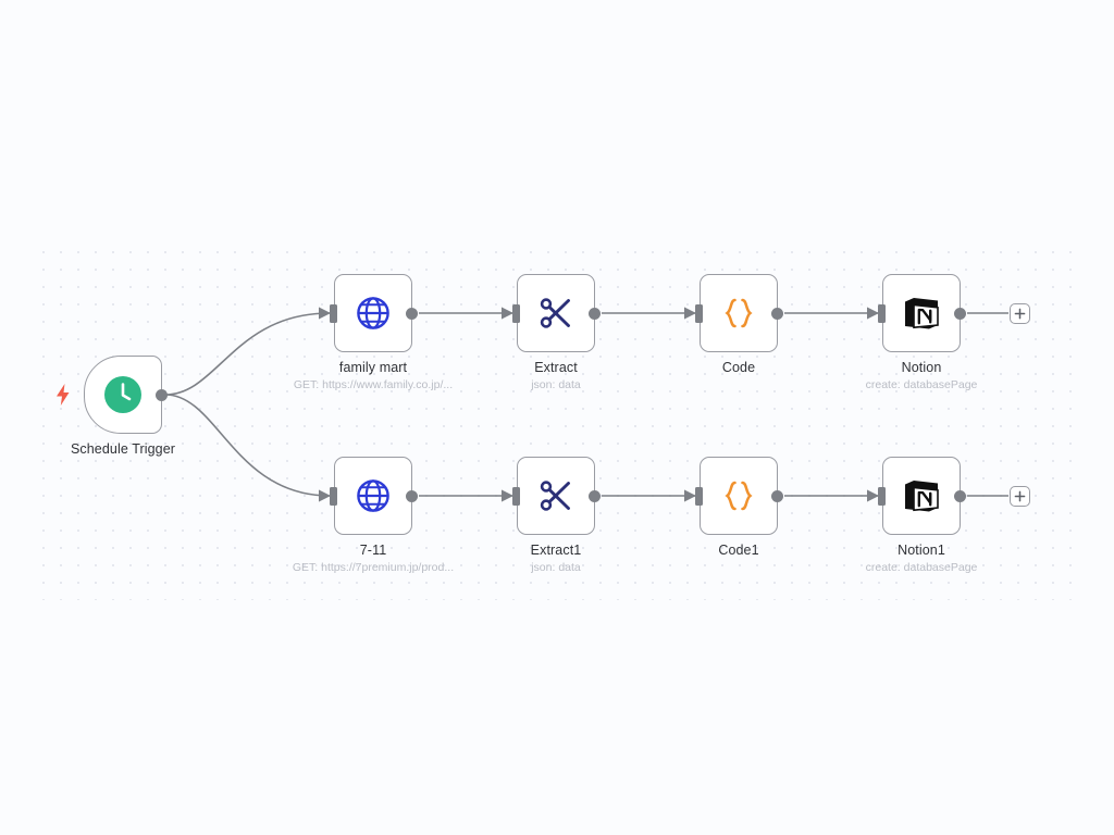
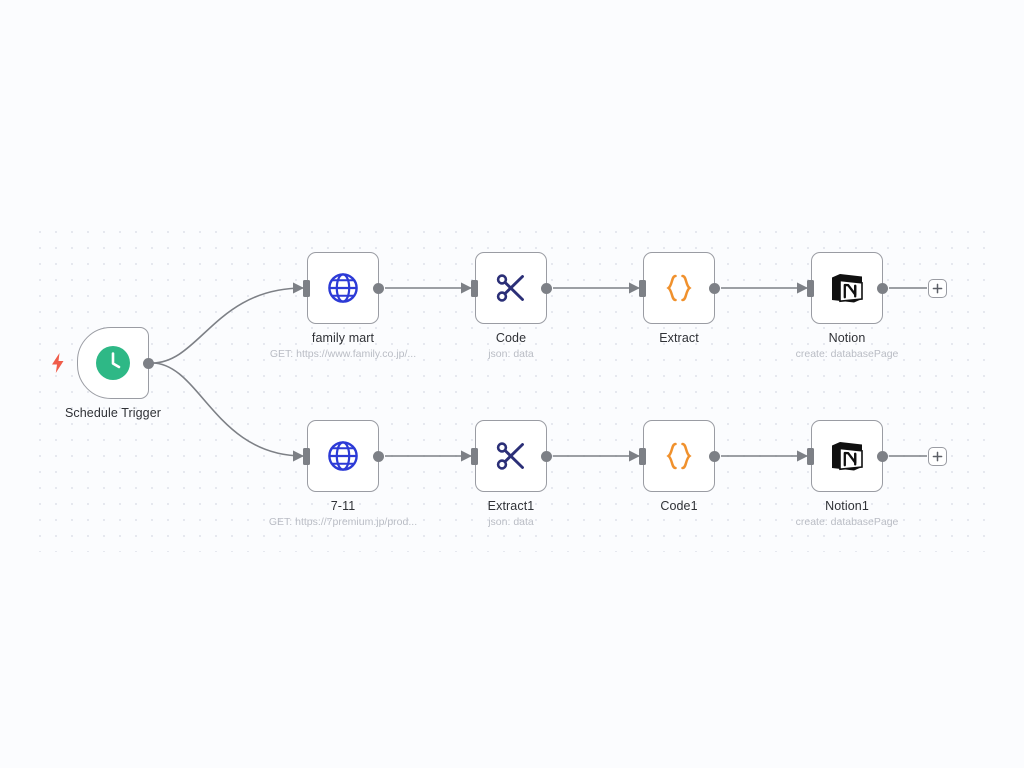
  Schedule Trigger
  family mart
  GET: https://www.family.co.jp/...
- Extract
+ Code
  json: data
- Code
+ Extract
  Notion
  create: databasePage
  7-11
  GET: https://7premium.jp/prod...
  Extract1
  json: data
  Code1
  Notion1
  create: databasePage
